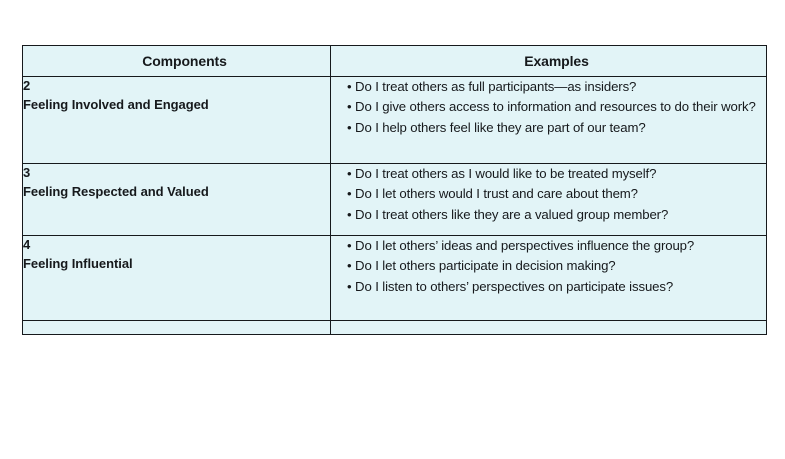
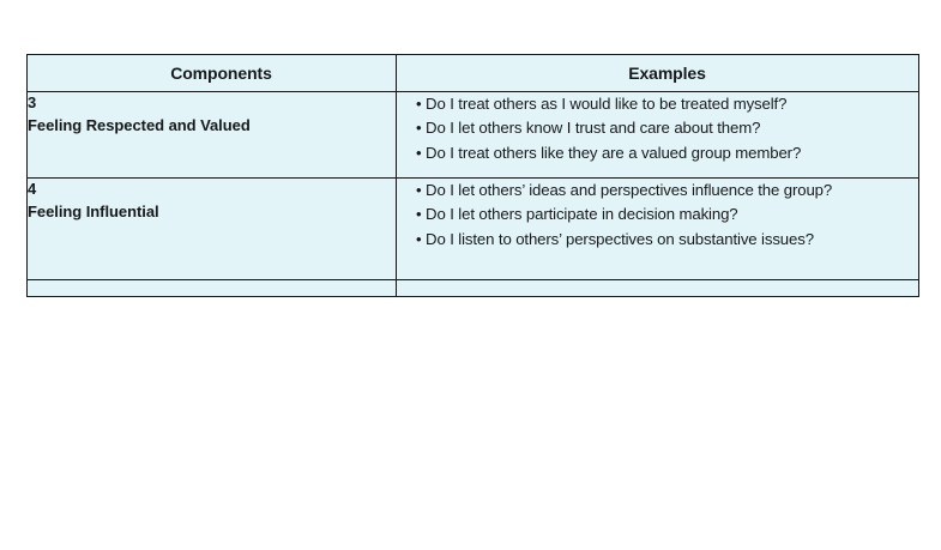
  Components	Examples
- 2Feeling Involved and Engaged	• Do I treat others as full participants—as insiders?• Do I give others access to information and resources to do their work?• Do I help others feel like they are part of our team?
- 3Feeling Respected and Valued	• Do I treat others as I would like to be treated myself?• Do I let others would I trust and care about them?• Do I treat others like they are a valued group member?
+ 3Feeling Respected and Valued	• Do I treat others as I would like to be treated myself?• Do I let others know I trust and care about them?• Do I treat others like they are a valued group member?
- 4Feeling Influential	• Do I let others’ ideas and perspectives influence the group?• Do I let others participate in decision making?• Do I listen to others’ perspectives on participate issues?
+ 4Feeling Influential	• Do I let others’ ideas and perspectives influence the group?• Do I let others participate in decision making?• Do I listen to others’ perspectives on substantive issues?
